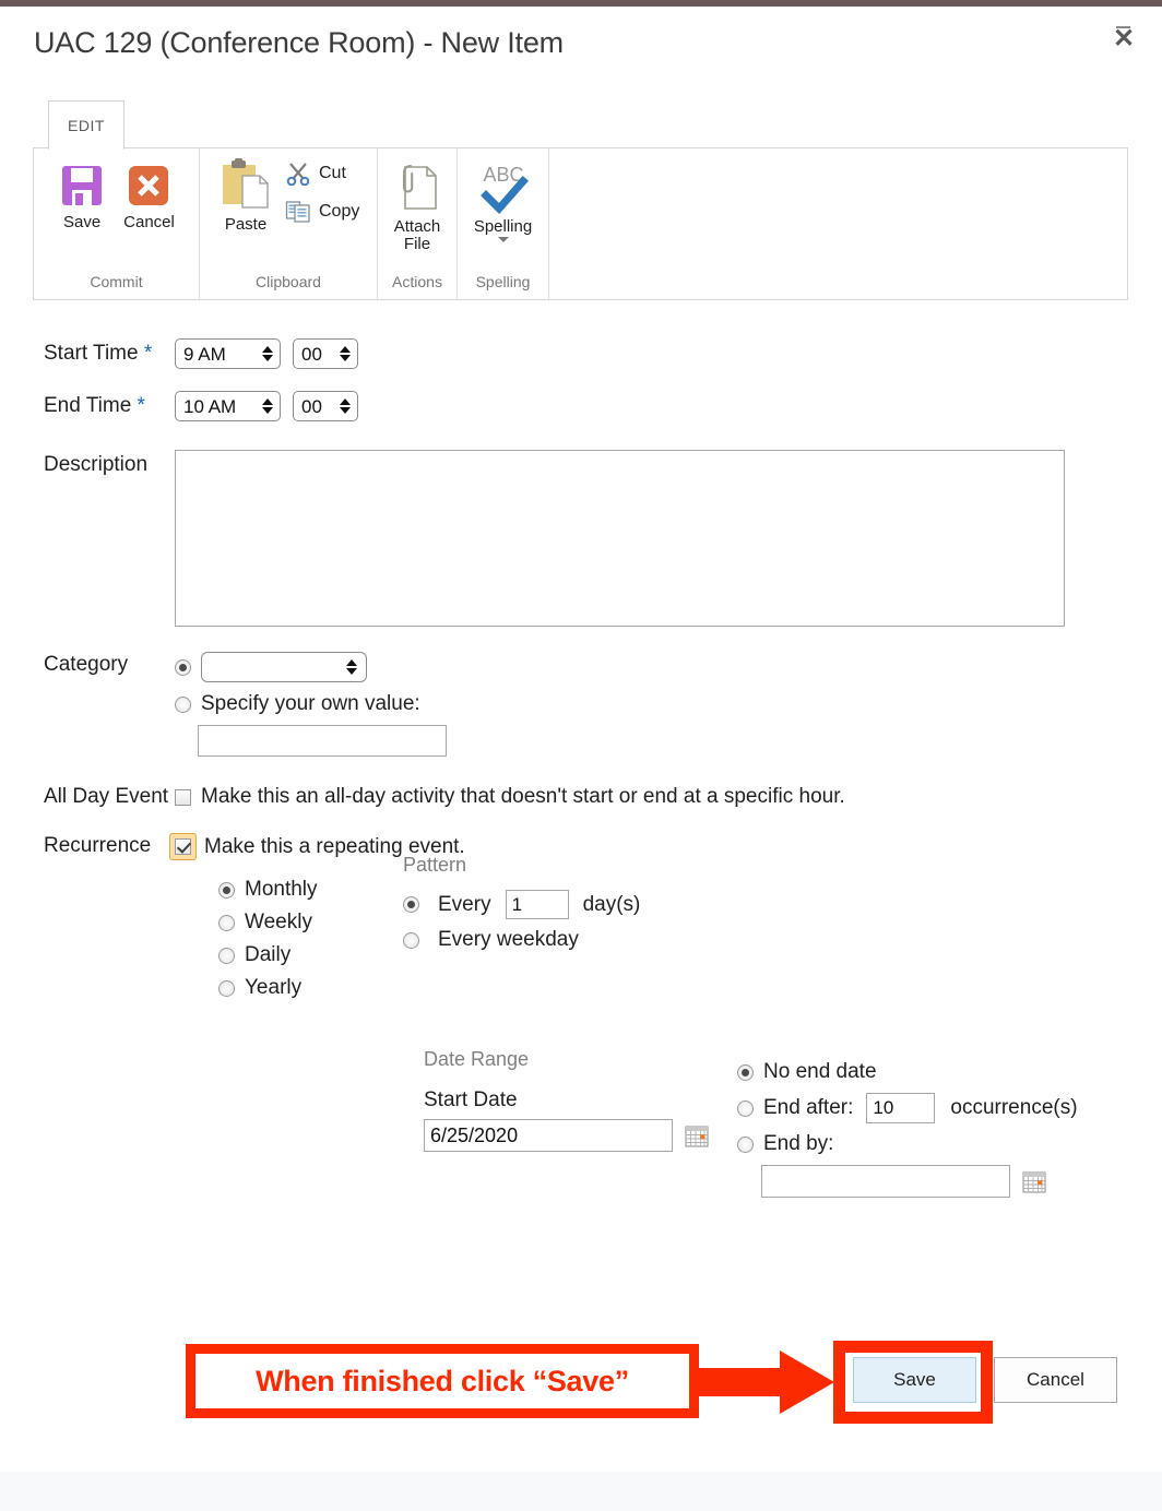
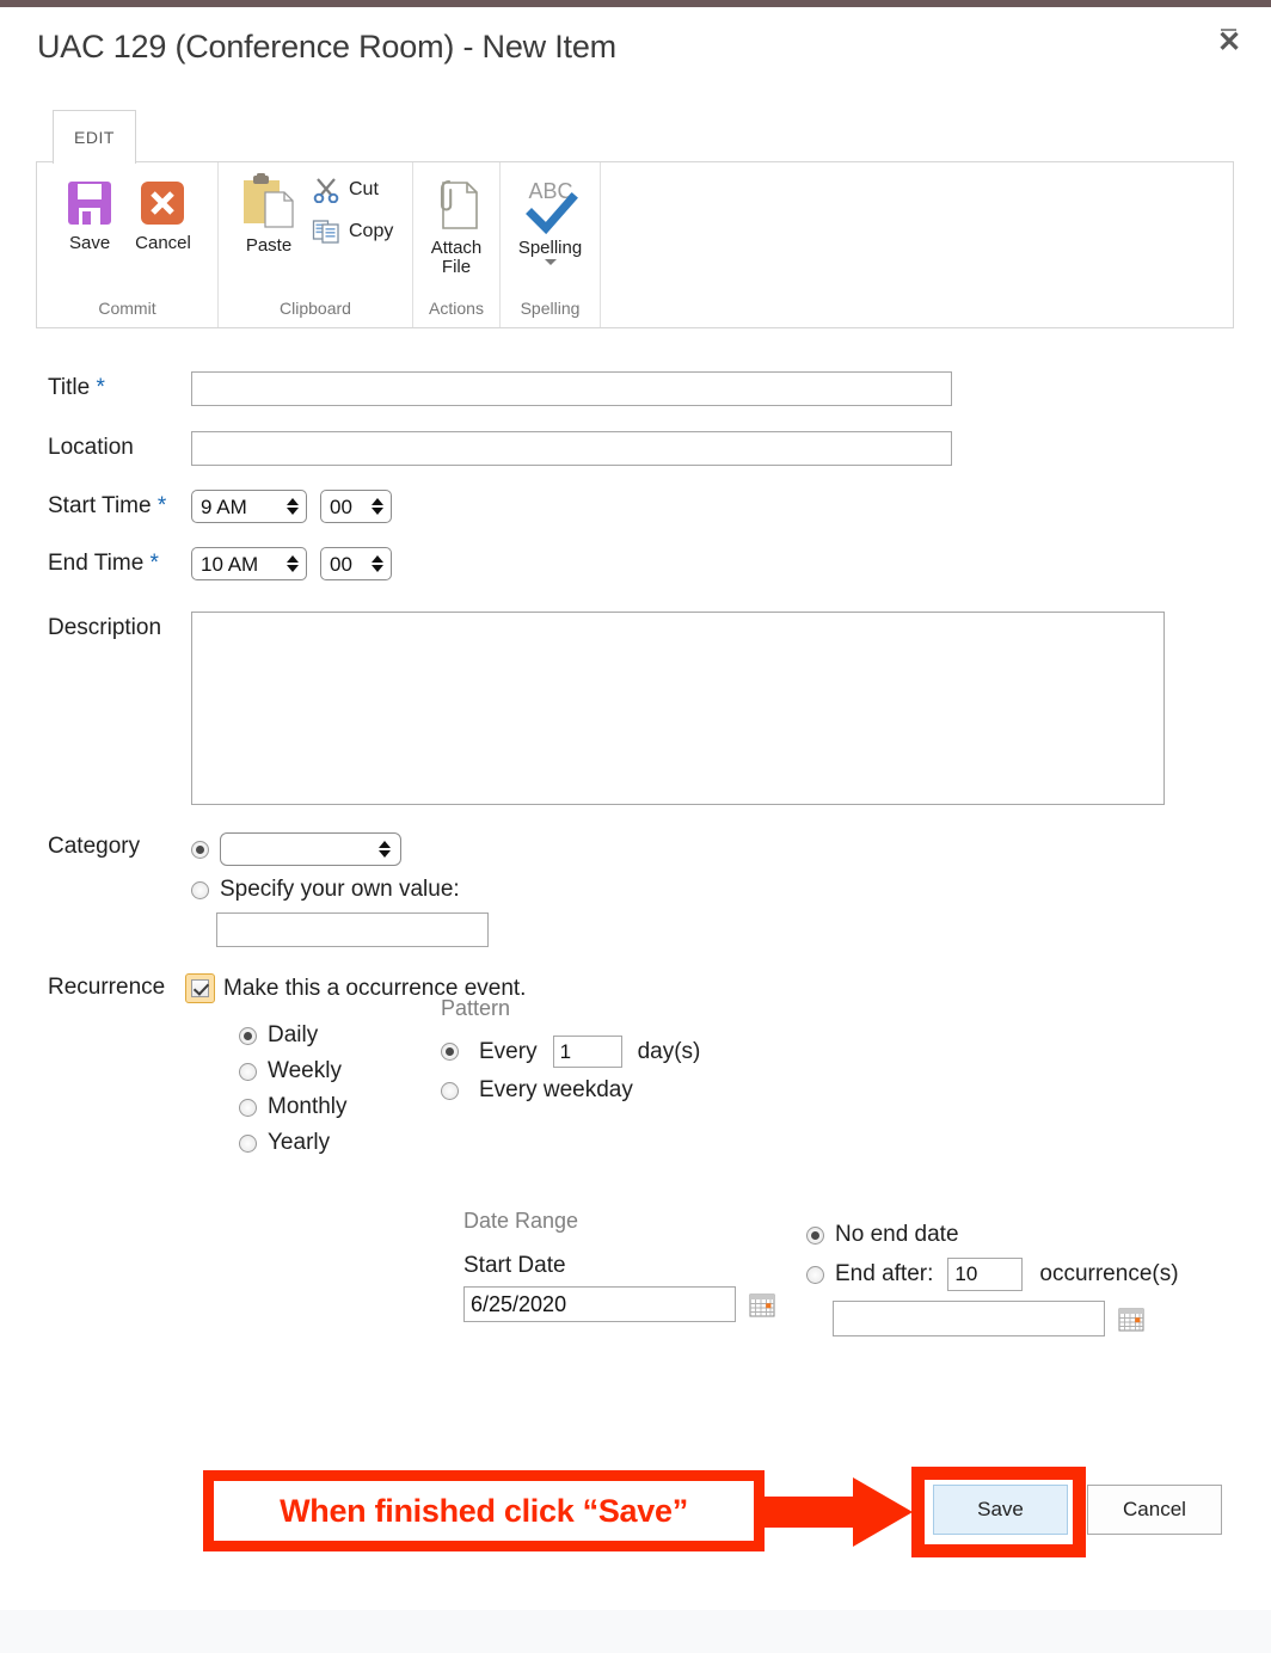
  ✕
  UAC 129 (Conference Room) - New Item
  EDIT
  Save
  Cancel
  Commit
  Paste
  Cut
  Copy
  Clipboard
  Attach
  File
  Actions
  ABC
  Spelling
  Spelling
+ Title *
+ Location
  Start Time *
  9 AM
  00
  End Time *
  10 AM
  00
  Description
  Category
  Specify your own value:
- All Day Event
- Make this an all-day activity that doesn't start or end at a specific hour.
  Recurrence
- Make this a repeating event.
+ Make this a occurrence event.
- Monthly
+ Daily
  Weekly
- Daily
+ Monthly
  Yearly
  Pattern
  Every
  1
  day(s)
  Every weekday
  Date Range
  Start Date
  6/25/2020
  No end date
  End after:
  10
  occurrence(s)
- End by:
  Save
  Cancel
  When finished click “Save”
